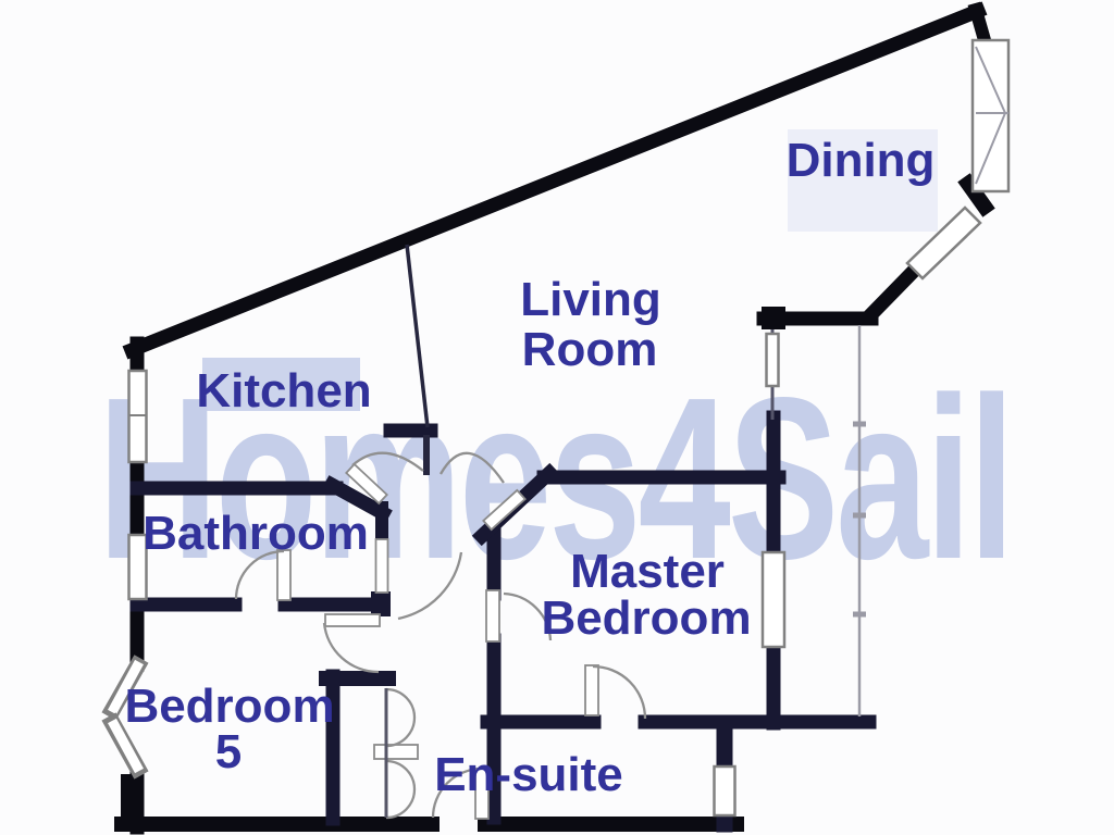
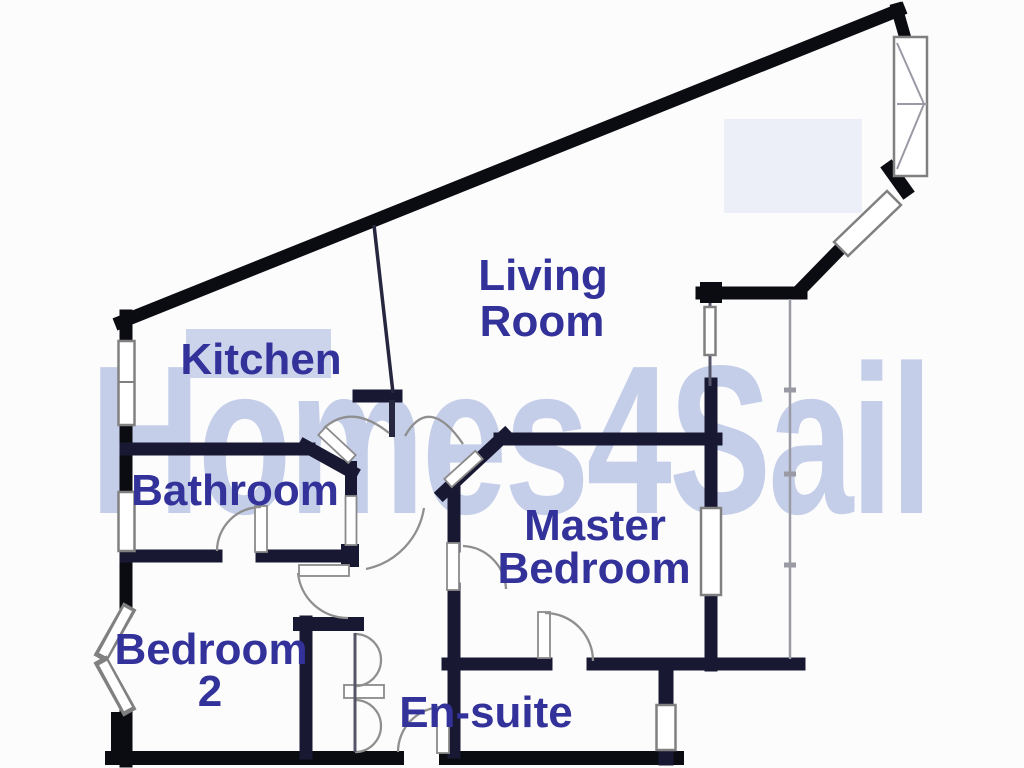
  Homeail
  Kitchen
  Living
  Room
- Dining
  Bathroom
  Master
  Bedroom
  Bedroom
- 5
+ 2
  En-suite
